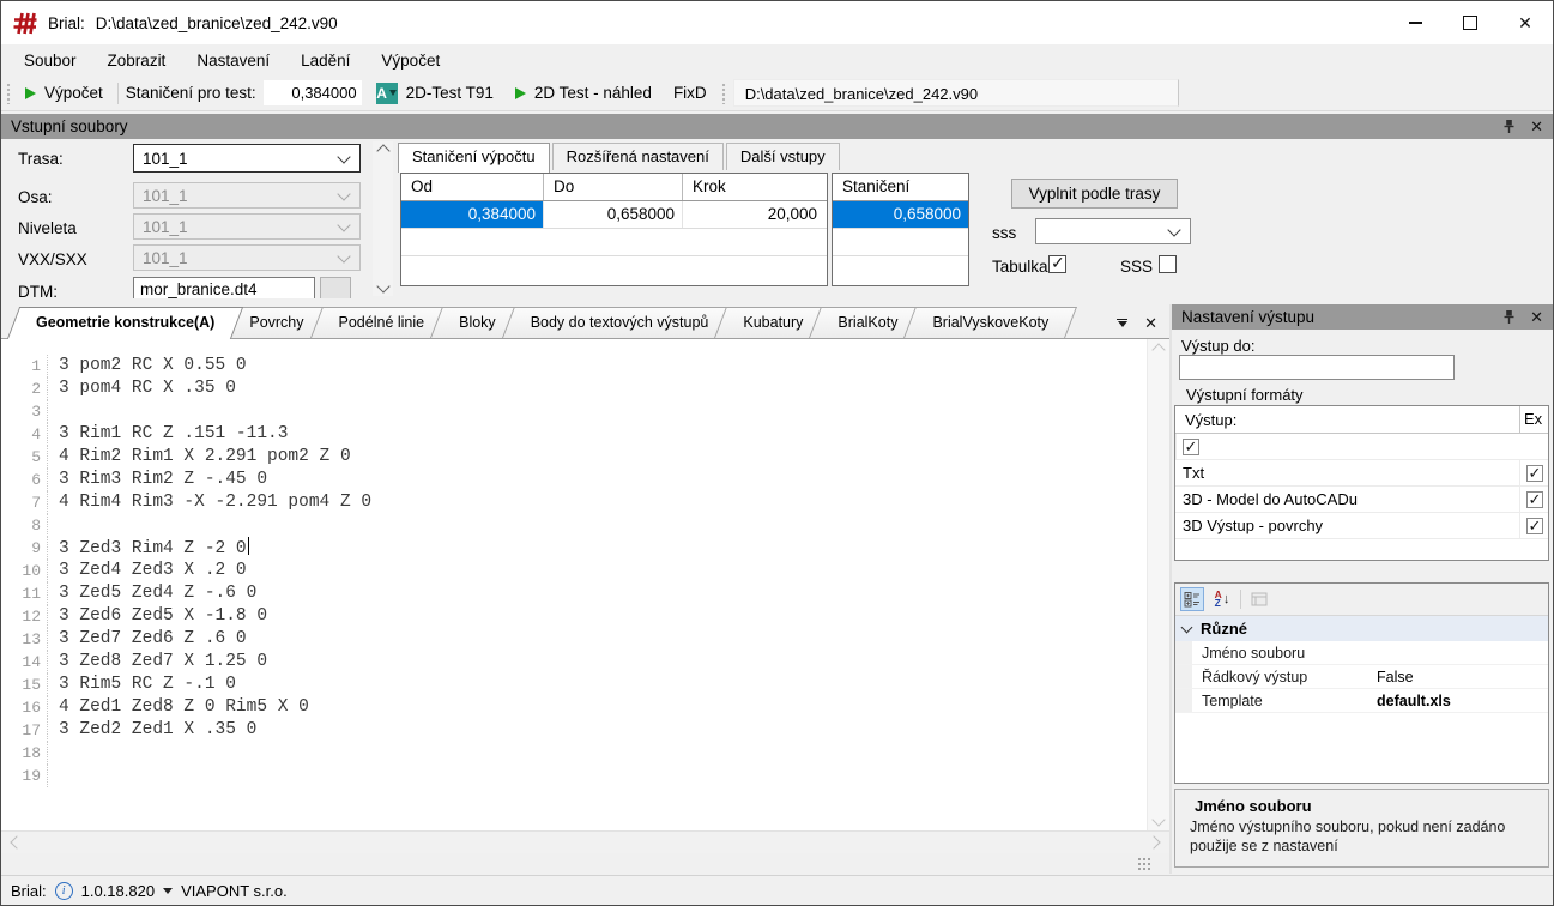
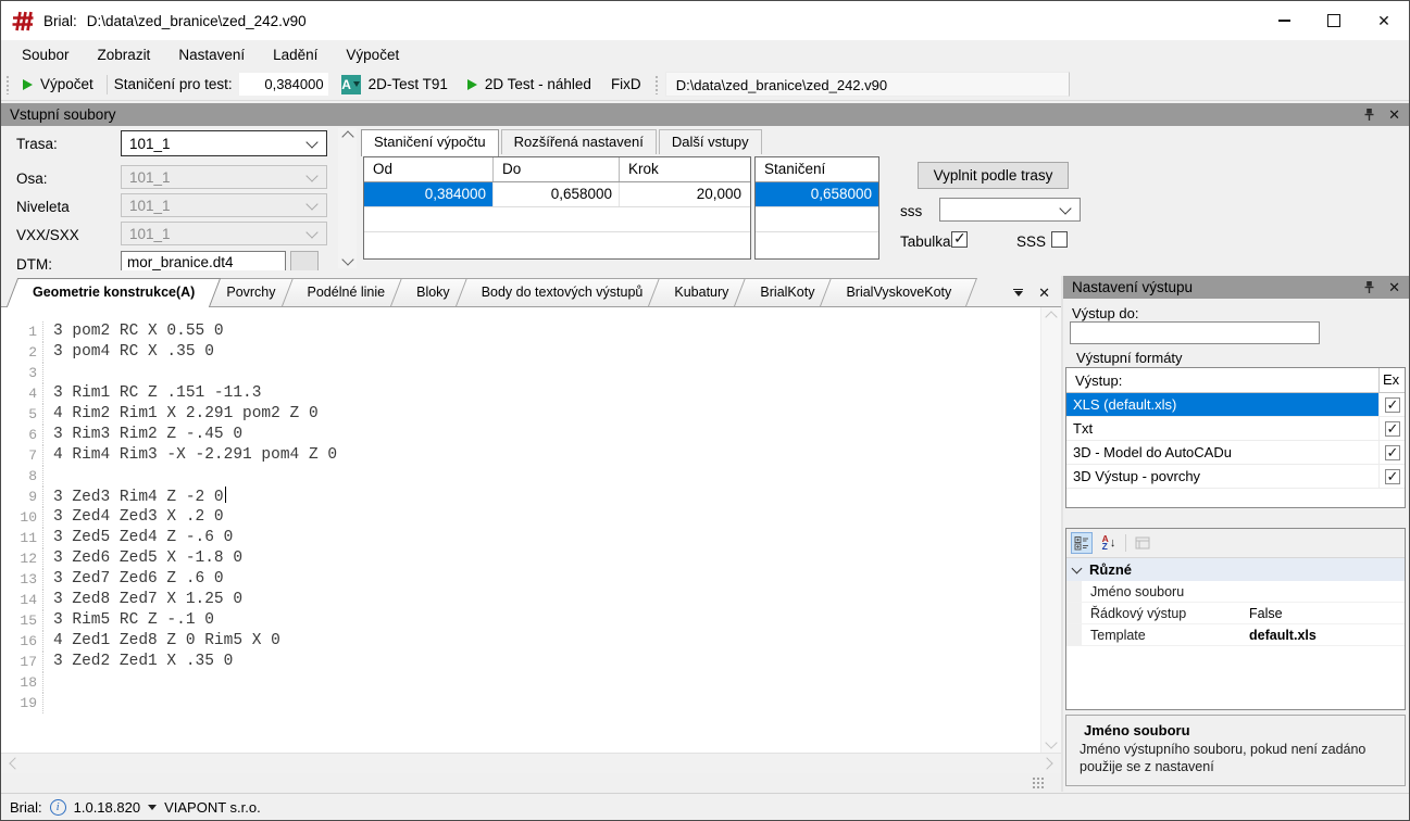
  Brial:
  D:\data\zed_branice\zed_242.v90
  ✕
  Soubor
  Zobrazit
  Nastavení
  Ladění
  Výpočet
  Výpočet
  Staničení pro test:
  0,384000
  A
  2D-Test T91
  2D Test - náhled
  FixD
  D:\data\zed_branice\zed_242.v90
  Vstupní soubory
  ✕
  Trasa:
  101_1
  Osa:
  101_1
  Niveleta
  101_1
  VXX/SXX
  101_1
  DTM:
  mor_branice.dt4
  Staničení výpočtu
  Rozšířená nastavení
  Další vstupy
  Od
  Do
  Krok
  0,384000
  0,658000
  20,000
  Staničení
  0,658000
  Vyplnit podle trasy
  sss
  Tabulka
  SSS
  Geometrie konstrukce(A)
  Povrchy
  Podélné linie
  Bloky
  Body do textových výstupů
  Kubatury
  BrialKoty
  BrialVyskoveKoty
  ✕
  1
  3 pom2 RC X 0.55 0
  2
  3 pom4 RC X .35 0
  3
  4
  3 Rim1 RC Z .151 -11.3
  5
  4 Rim2 Rim1 X 2.291 pom2 Z 0
  6
  3 Rim3 Rim2 Z -.45 0
  7
  4 Rim4 Rim3 -X -2.291 pom4 Z 0
  8
  9
  3 Zed3 Rim4 Z -2 0
  10
  3 Zed4 Zed3 X .2 0
  11
  3 Zed5 Zed4 Z -.6 0
  12
  3 Zed6 Zed5 X -1.8 0
  13
  3 Zed7 Zed6 Z .6 0
  14
  3 Zed8 Zed7 X 1.25 0
  15
  3 Rim5 RC Z -.1 0
  16
  4 Zed1 Zed8 Z 0 Rim5 X 0
  17
  3 Zed2 Zed1 X .35 0
  18
  19
  Nastavení výstupu
  ✕
  Výstup do:
  Výstupní formáty
  Výstup:
  Ex
+ XLS (default.xls)
  Txt
  3D - Model do AutoCADu
  3D Výstup - povrchy
  A
  Z
  ↓
  Různé
  Jméno souboru
  Řádkový výstup
  False
  Template
  default.xls
  Jméno souboru
  Jméno výstupního souboru, pokud není zadáno použije se z nastavení
  Brial:
  i
  1.0.18.820
  VIAPONT s.r.o.
